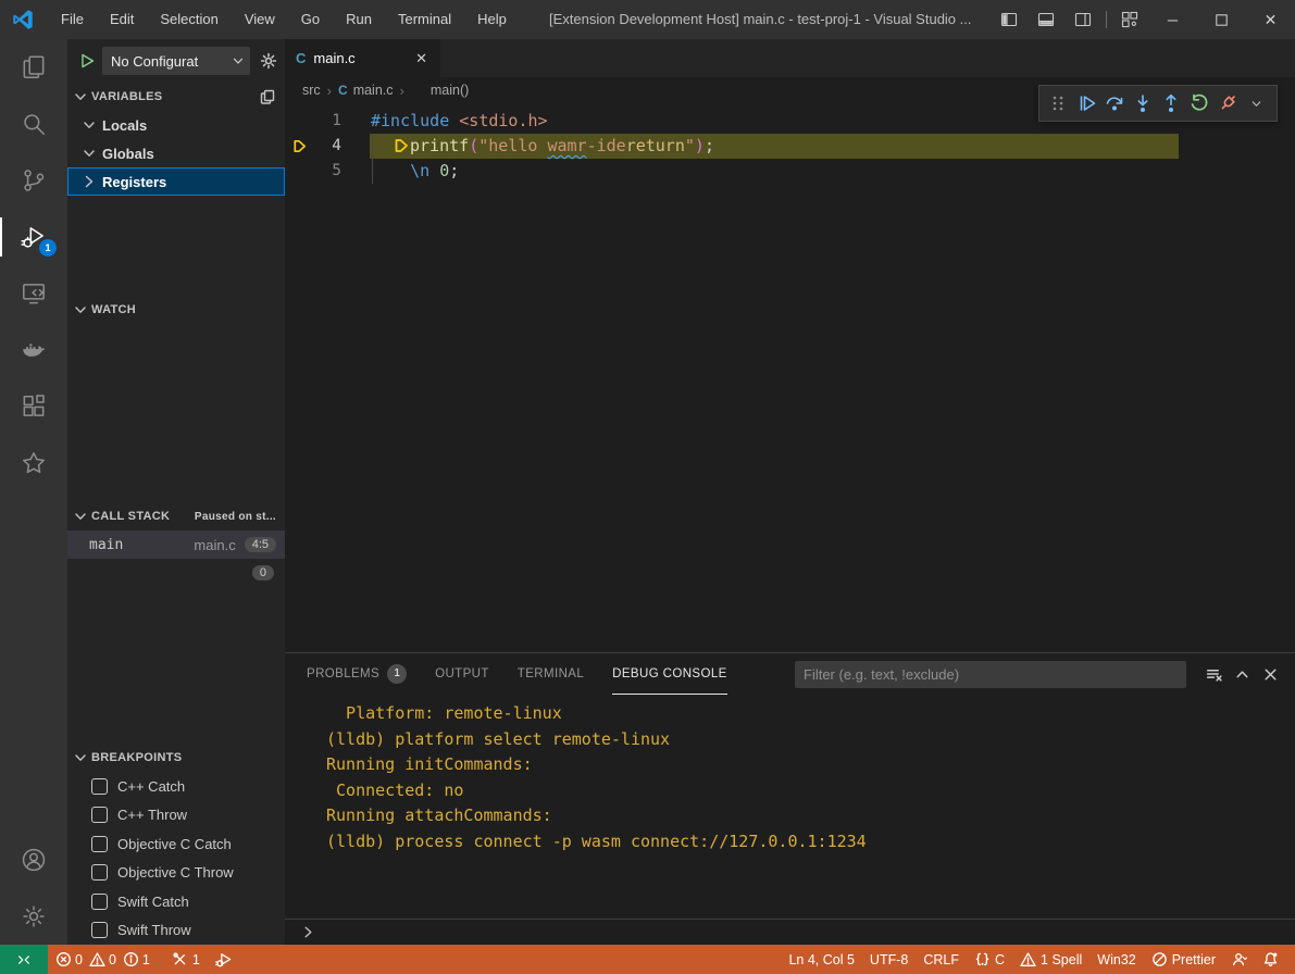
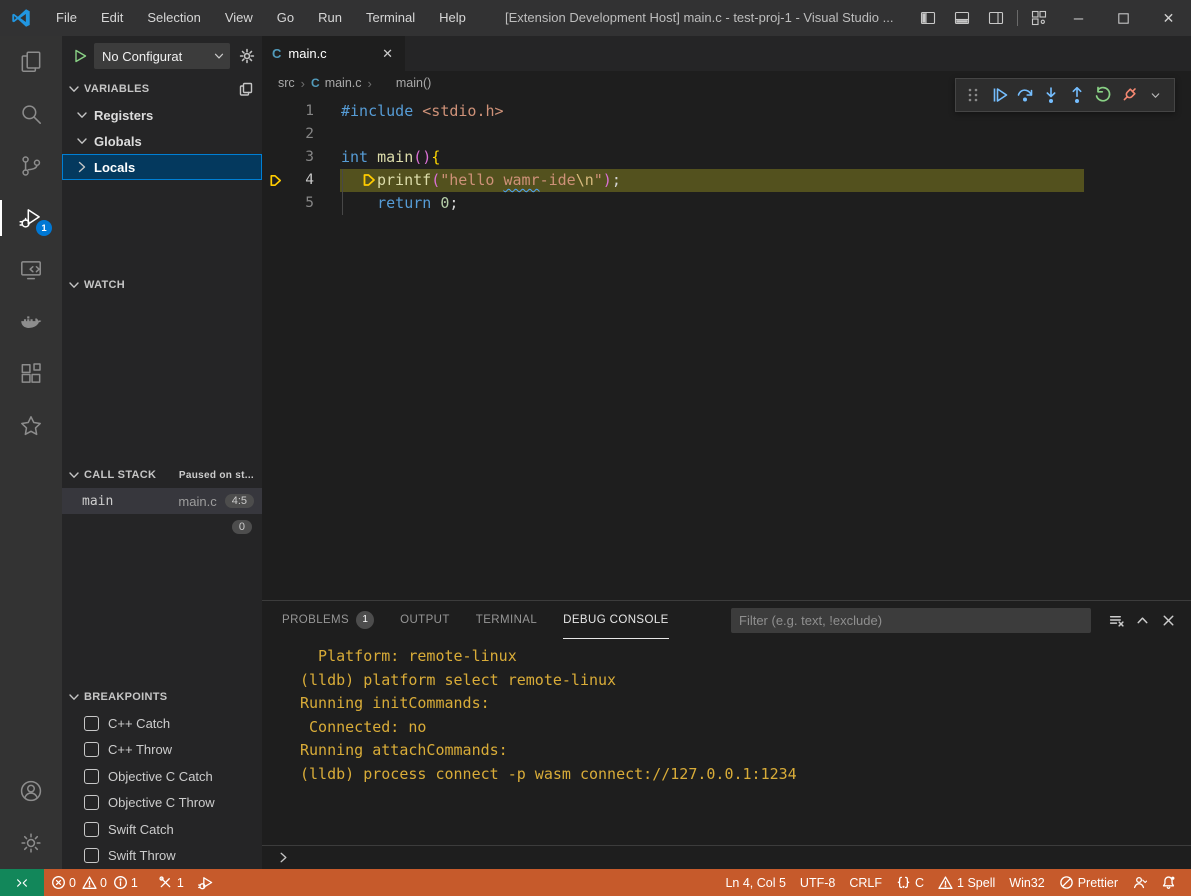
  File
  Edit
  Selection
  View
  Go
  Run
  Terminal
  Help
  [Extension Development Host] main.c - test-proj-1 - Visual Studio ...
  ✕
  1
  No Configurat
  VARIABLES
- Locals
+ Registers
  Globals
- Registers
+ Locals
  WATCH
  CALL STACK
  Paused on st...
  main
  main.c
  4:5
  0
  BREAKPOINTS
  C++ Catch
  C++ Throw
  Objective C Catch
  Objective C Throw
  Swift Catch
  Swift Throw
  C
  main.c
  ✕
  src
  ›
  C
  main.c
  ›
  main()
  1
  #include <stdio.h>
+ 2
+ 3
+ int main(){
  4
- printf("hello wamr-idereturn");
+ printf("hello wamr-ide\n");
  5
- \n 0;
+ return 0;
  PROBLEMS
  1
  OUTPUT
  TERMINAL
  DEBUG CONSOLE
  Filter (e.g. text, !exclude)
  Platform: remote-linux
  (lldb) platform select remote-linux
  Running initCommands:
  Connected: no
  Running attachCommands:
  (lldb) process connect -p wasm connect://127.0.0.1:1234
  0
  0
  1
  1
  Ln 4, Col 5
  UTF-8
  CRLF
  C
  1 Spell
  Win32
  Prettier
